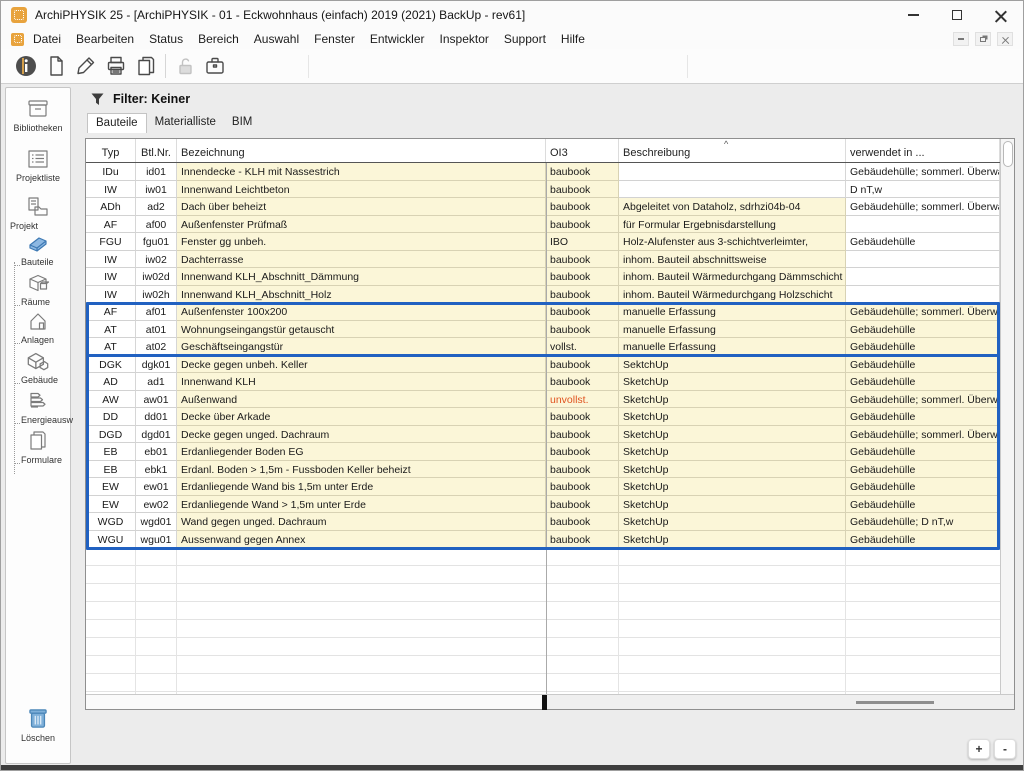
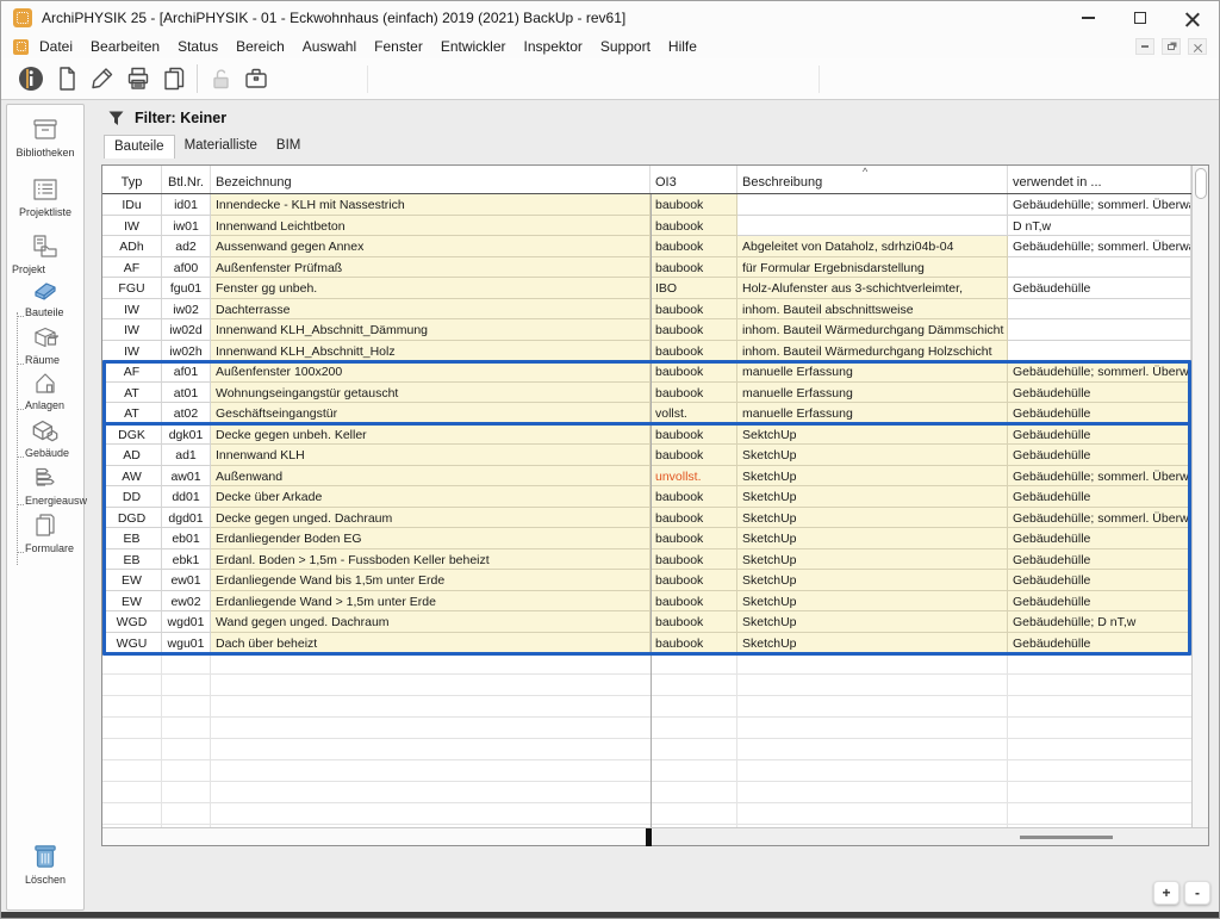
  ArchiPHYSIK 25 - [ArchiPHYSIK - 01 - Eckwohnhaus (einfach) 2019 (2021) BackUp - rev61]
  Datei
  Bearbeiten
  Status
  Bereich
  Auswahl
  Fenster
  Entwickler
  Inspektor
  Support
  Hilfe
  Bibliotheken
  Projektliste
  Projekt
  Bauteile
  Räume
  Anlagen
  Gebäude
  Energieausw
  Formulare
  Löschen
  Filter: Keiner
  Bauteile
  Materialliste
  BIM
  Typ
  Btl.Nr.
  Bezeichnung
  OI3
  Beschreibung
  verwendet in ...
  ^
  IDu
  id01
  Innendecke - KLH mit Nassestrich
  baubook
  Gebäudehülle; sommerl. Überw
  IW
  iw01
  Innenwand Leichtbeton
  baubook
  D nT,w
  ADh
  ad2
- Dach über beheizt
+ Aussenwand gegen Annex
  baubook
  Abgeleitet von Dataholz, sdrhzi04b-04
  Gebäudehülle; sommerl. Überw
  AF
  af00
  Außenfenster Prüfmaß
  baubook
  für Formular Ergebnisdarstellung
  FGU
  fgu01
  Fenster gg unbeh.
  IBO
  Holz-Alufenster aus 3-schichtverleimter,
  Gebäudehülle
  IW
  iw02
  Dachterrasse
  baubook
  inhom. Bauteil abschnittsweise
  IW
  iw02d
  Innenwand KLH_Abschnitt_Dämmung
  baubook
  inhom. Bauteil Wärmedurchgang Dämmschicht
  IW
  iw02h
  Innenwand KLH_Abschnitt_Holz
  baubook
  inhom. Bauteil Wärmedurchgang Holzschicht
  AF
  af01
  Außenfenster 100x200
  baubook
  manuelle Erfassung
  Gebäudehülle; sommerl. Überw
  AT
  at01
  Wohnungseingangstür getauscht
  baubook
  manuelle Erfassung
  Gebäudehülle
  AT
  at02
  Geschäftseingangstür
  vollst.
  manuelle Erfassung
  Gebäudehülle
  DGK
  dgk01
  Decke gegen unbeh. Keller
  baubook
  SektchUp
  Gebäudehülle
  AD
  ad1
  Innenwand KLH
  baubook
  SketchUp
  Gebäudehülle
  AW
  aw01
  Außenwand
  unvollst.
  SketchUp
  Gebäudehülle; sommerl. Überw
  DD
  dd01
  Decke über Arkade
  baubook
  SketchUp
  Gebäudehülle
  DGD
  dgd01
  Decke gegen unged. Dachraum
  baubook
  SketchUp
  Gebäudehülle; sommerl. Überw
  EB
  eb01
  Erdanliegender Boden EG
  baubook
  SketchUp
  Gebäudehülle
  EB
  ebk1
  Erdanl. Boden > 1,5m - Fussboden Keller beheizt
  baubook
  SketchUp
  Gebäudehülle
  EW
  ew01
  Erdanliegende Wand bis 1,5m unter Erde
  baubook
  SketchUp
  Gebäudehülle
  EW
  ew02
  Erdanliegende Wand > 1,5m unter Erde
  baubook
  SketchUp
  Gebäudehülle
  WGD
  wgd01
  Wand gegen unged. Dachraum
  baubook
  SketchUp
  Gebäudehülle; D nT,w
  WGU
  wgu01
- Aussenwand gegen Annex
+ Dach über beheizt
  baubook
  SketchUp
  Gebäudehülle
  +
  -
